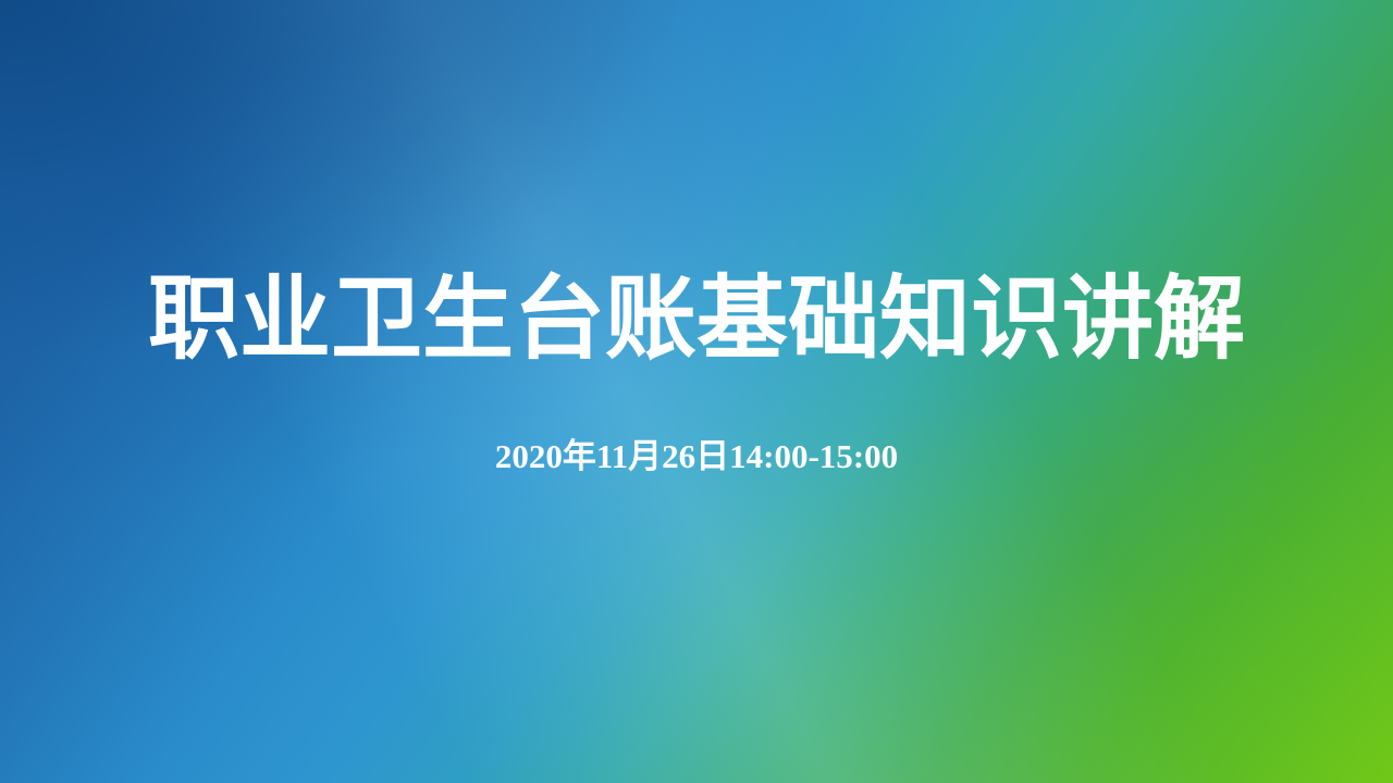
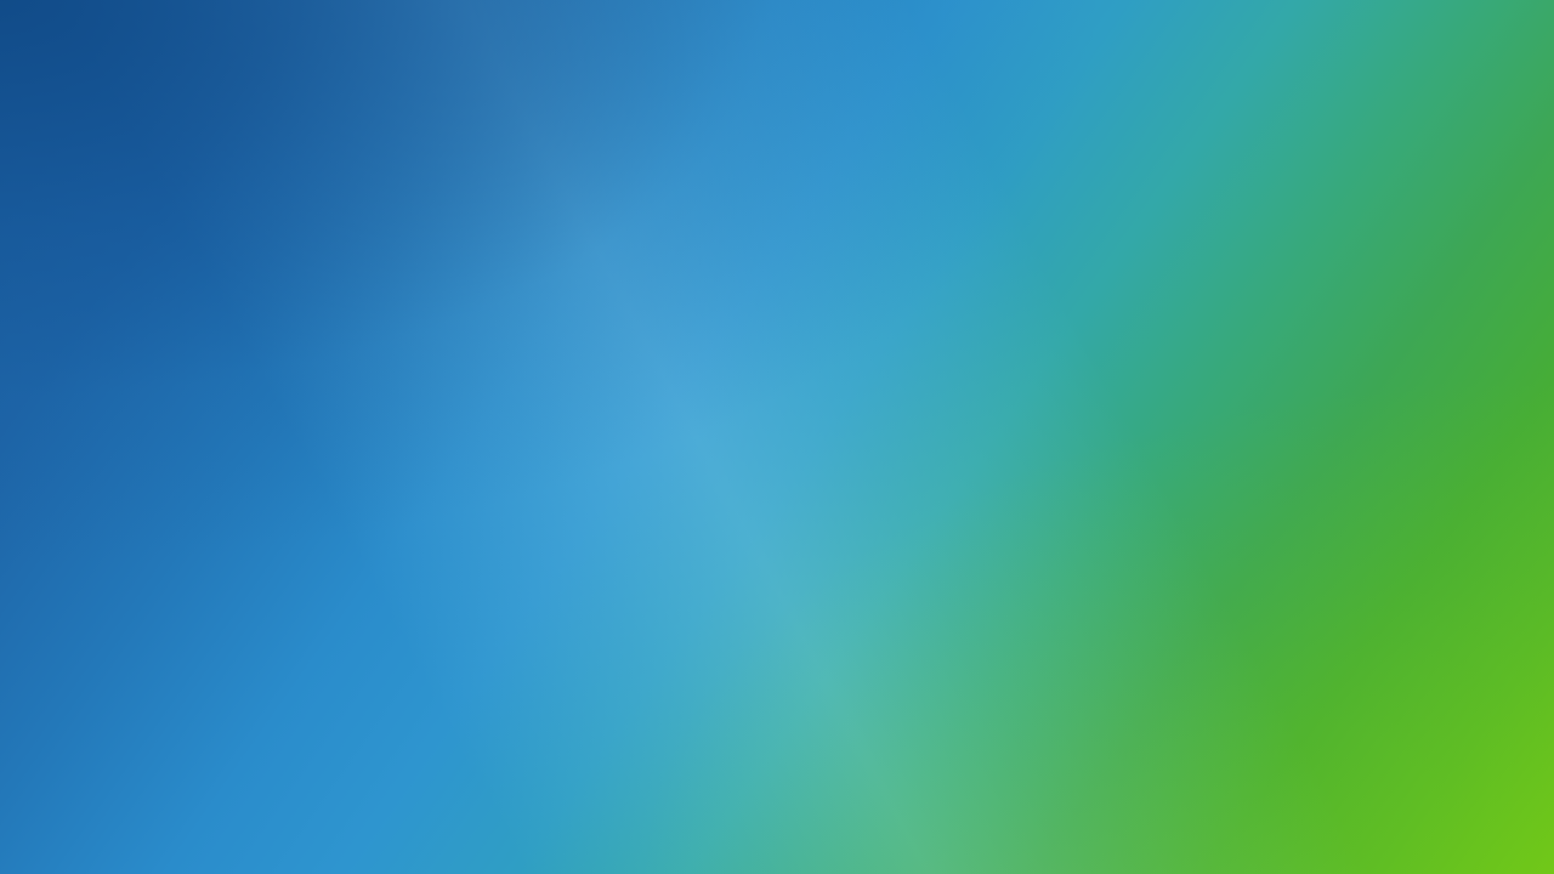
- 职业卫生台账基础知识讲解
- 2020年11月26日14:00-15:00
